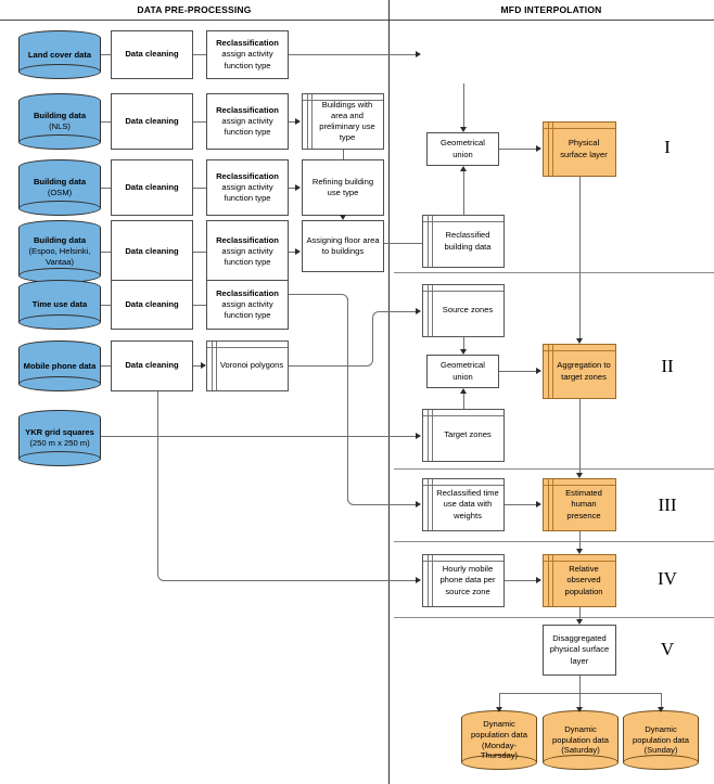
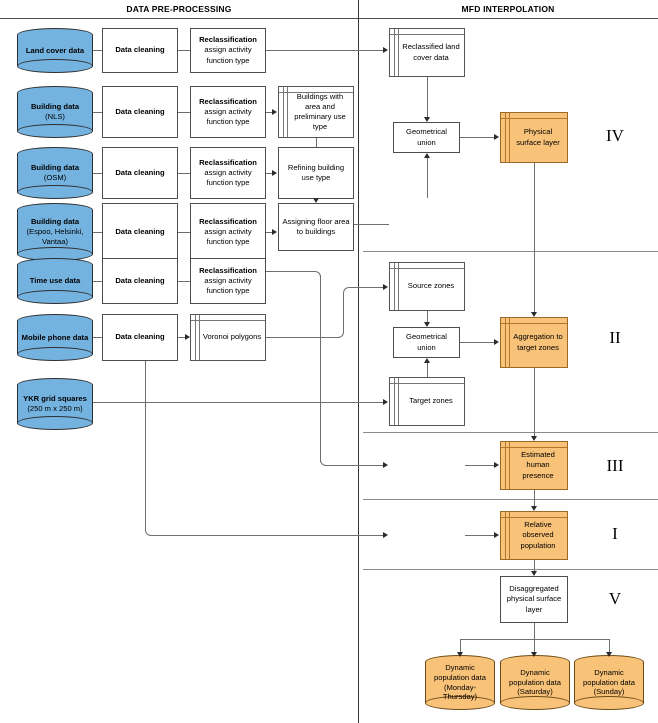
  DATA PRE-PROCESSING
  MFD INTERPOLATION
- I
+ IV
  II
  III
- IV
+ I
  V
  Land cover data
  Building data
  (NLS)
  Building data
  (OSM)
  Building data
  (Espoo, Helsinki, Vantaa)
  Time use data
  Mobile phone data
  YKR grid squares
  (250 m x 250 m)
  Data cleaning
  Data cleaning
  Data cleaning
  Data cleaning
  Data cleaning
  Data cleaning
  Reclassification
  assign activity function type
  Reclassification
  assign activity function type
  Reclassification
  assign activity function type
  Reclassification
  assign activity function type
  Reclassification
  assign activity function type
  Buildings with area and preliminary use type
  Refining building use type
  Assigning floor area to buildings
  Voronoi polygons
+ Reclassified land cover data
  Geometrical union
- Reclassified building data
  Physical surface layer
  Source zones
  Geometrical union
  Target zones
  Aggregation to target zones
- Reclassified time use data with weights
  Estimated human presence
- Hourly mobile phone data per source zone
  Relative observed population
  Disaggregated physical surface layer
  Dynamic population data
  (Monday-Thursday)
  Dynamic population data
  (Saturday)
  Dynamic population data
  (Sunday)
